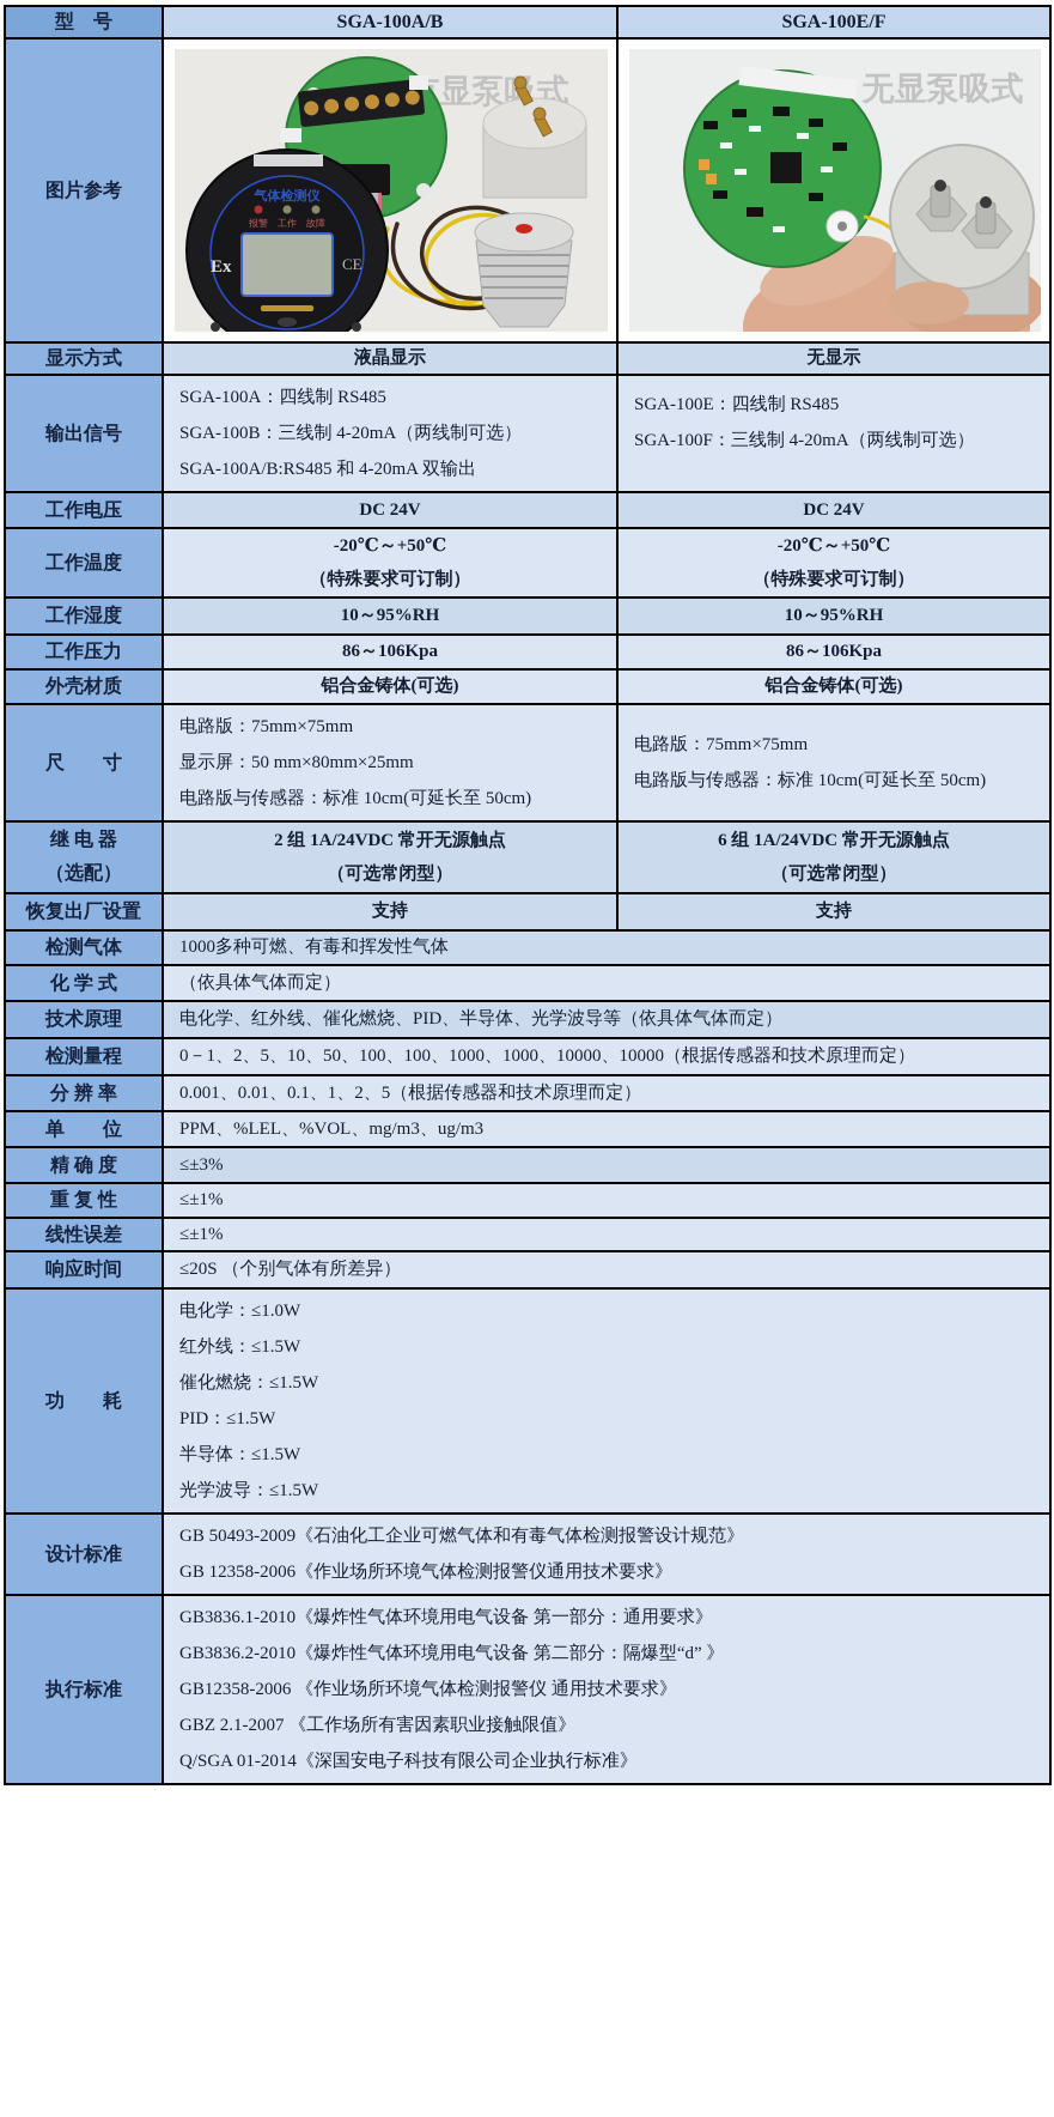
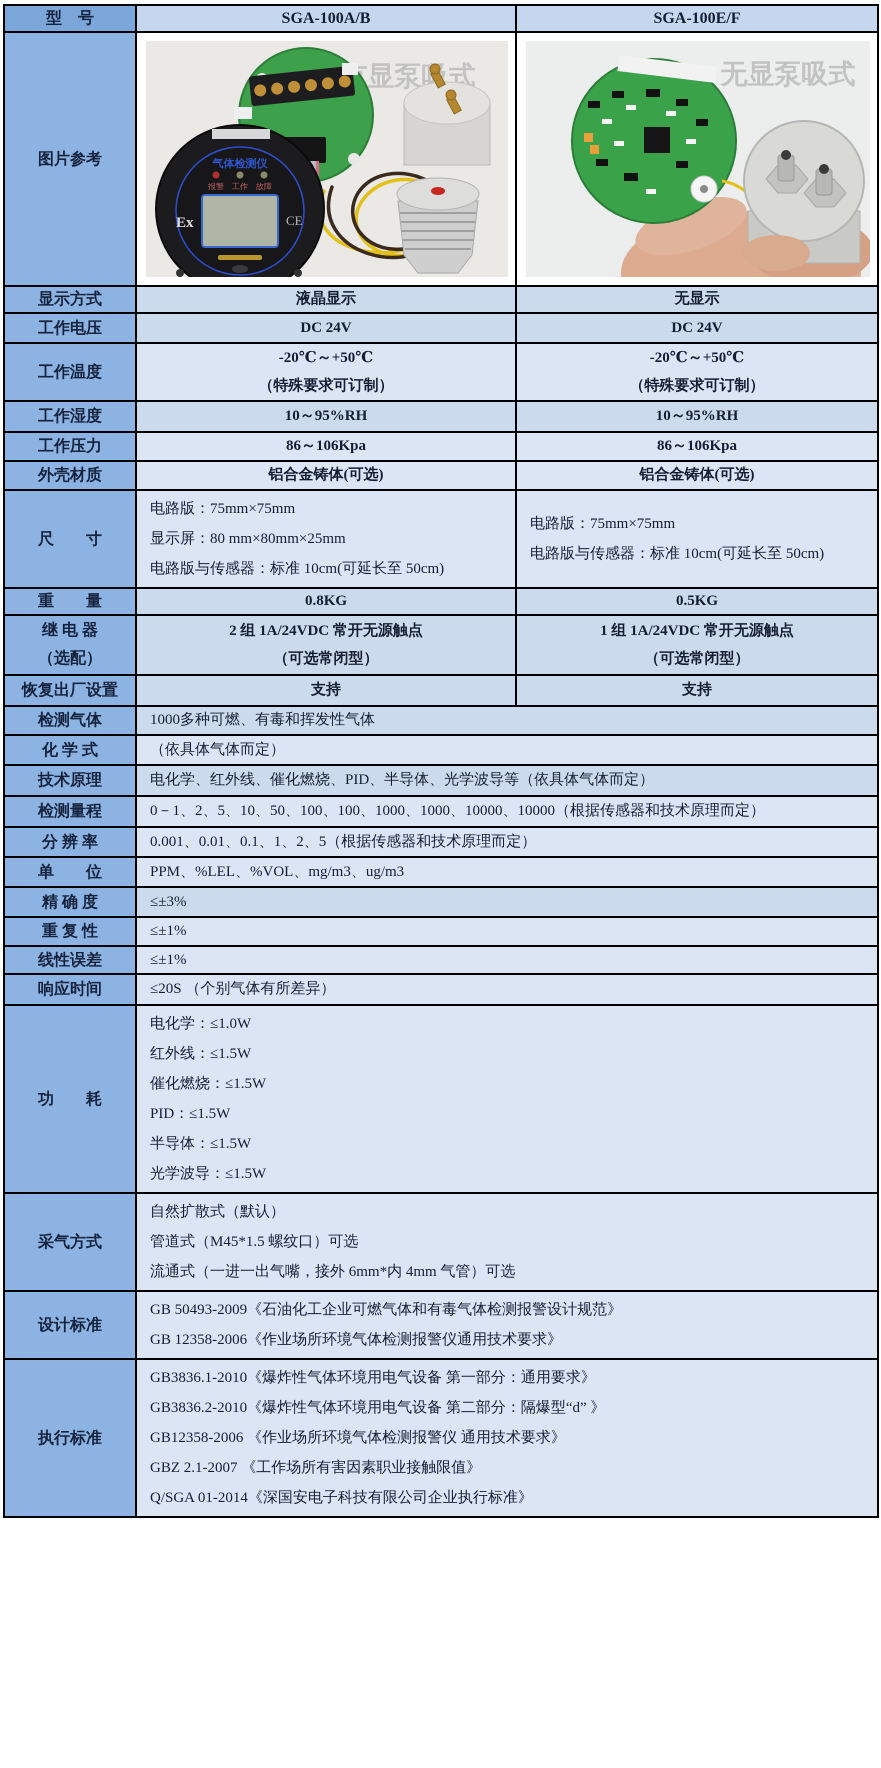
  型 号	SGA-100A/B	SGA-100E/F
  图片参考	显泵式 气体检测仪 报警 工作 故障 Ex CE	无显泵吸式
  显示方式	液晶显示	无显示
- 输出信号	SGA-100A：四线制 RS485 SGA-100B：三线制 4-20mA（两线制可选） SGA-100A/B:RS485 和 4-20mA 双输出	SGA-100E：四线制 RS485 SGA-100F：三线制 4-20mA（两线制可选）
  工作电压	DC 24V	DC 24V
  工作温度	-20℃～+50℃ （特殊要求可订制）	-20℃～+50℃ （特殊要求可订制）
  工作湿度	10～95%RH	10～95%RH
  工作压力	86～106Kpa	86～106Kpa
  外壳材质	铝合金铸体(可选)	铝合金铸体(可选)
- 尺 寸	电路版：75mm×75mm 显示屏：50 mm×80mm×25mm 电路版与传感器：标准 10cm(可延长至 50cm)	电路版：75mm×75mm 电路版与传感器：标准 10cm(可延长至 50cm)
+ 尺 寸	电路版：75mm×75mm 显示屏：80 mm×80mm×25mm 电路版与传感器：标准 10cm(可延长至 50cm)	电路版：75mm×75mm 电路版与传感器：标准 10cm(可延长至 50cm)
+ 重 量	0.8KG	0.5KG
- 继 电 器 （选配）	2 组 1A/24VDC 常开无源触点 （可选常闭型）	6 组 1A/24VDC 常开无源触点 （可选常闭型）
+ 继 电 器 （选配）	2 组 1A/24VDC 常开无源触点 （可选常闭型）	1 组 1A/24VDC 常开无源触点 （可选常闭型）
  恢复出厂设置	支持	支持
  检测气体	1000多种可燃、有毒和挥发性气体
  化 学 式	（依具体气体而定）
  技术原理	电化学、红外线、催化燃烧、PID、半导体、光学波导等（依具体气体而定）
  检测量程	0－1、2、5、10、50、100、100、1000、1000、10000、10000（根据传感器和技术原理而定）
  分 辨 率	0.001、0.01、0.1、1、2、5（根据传感器和技术原理而定）
  单 位	PPM、%LEL、%VOL、mg/m3、ug/m3
  精 确 度	≤±3%
  重 复 性	≤±1%
  线性误差	≤±1%
  响应时间	≤20S （个别气体有所差异）
  功 耗	电化学：≤1.0W 红外线：≤1.5W 催化燃烧：≤1.5W PID：≤1.5W 半导体：≤1.5W 光学波导：≤1.5W
+ 采气方式	自然扩散式（默认） 管道式（M45*1.5 螺纹口）可选 流通式（一进一出气嘴，接外 6mm*内 4mm 气管）可选
  设计标准	GB 50493-2009《石油化工企业可燃气体和有毒气体检测报警设计规范》 GB 12358-2006《作业场所环境气体检测报警仪通用技术要求》
  执行标准	GB3836.1-2010《爆炸性气体环境用电气设备 第一部分：通用要求》 GB3836.2-2010《爆炸性气体环境用电气设备 第二部分：隔爆型“d” 》 GB12358-2006 《作业场所环境气体检测报警仪 通用技术要求》 GBZ 2.1-2007 《工作场所有害因素职业接触限值》 Q/SGA 01-2014《深国安电子科技有限公司企业执行标准》
